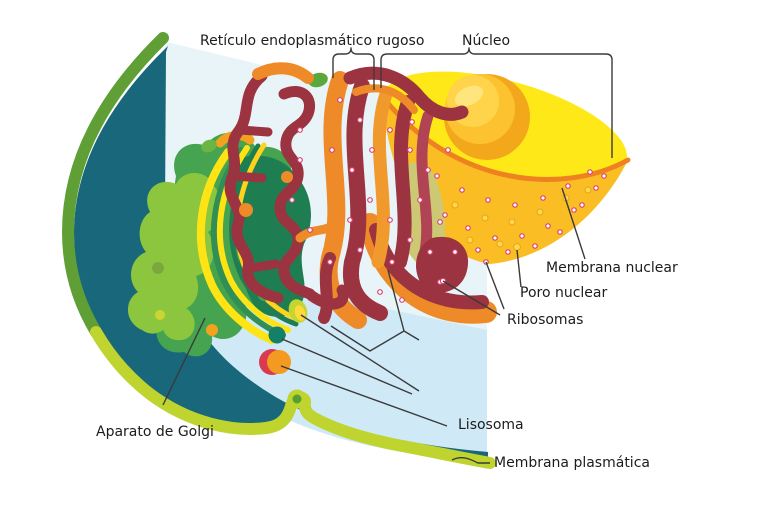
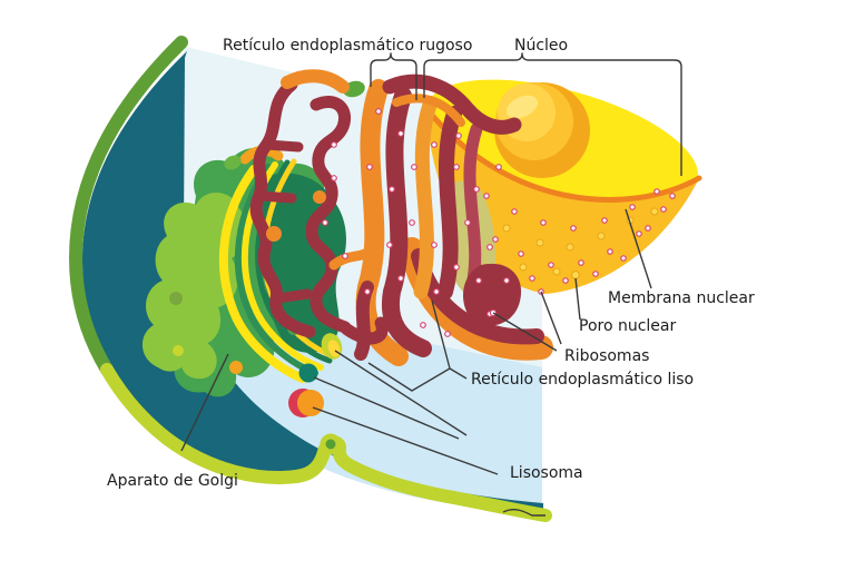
  Retículo endoplasmático rugoso
  Núcleo
  Membrana nuclear
  Poro nuclear
  Ribosomas
+ Retículo endoplasmático liso
  Lisosoma
  Aparato de Golgi
- Membrana plasmática
